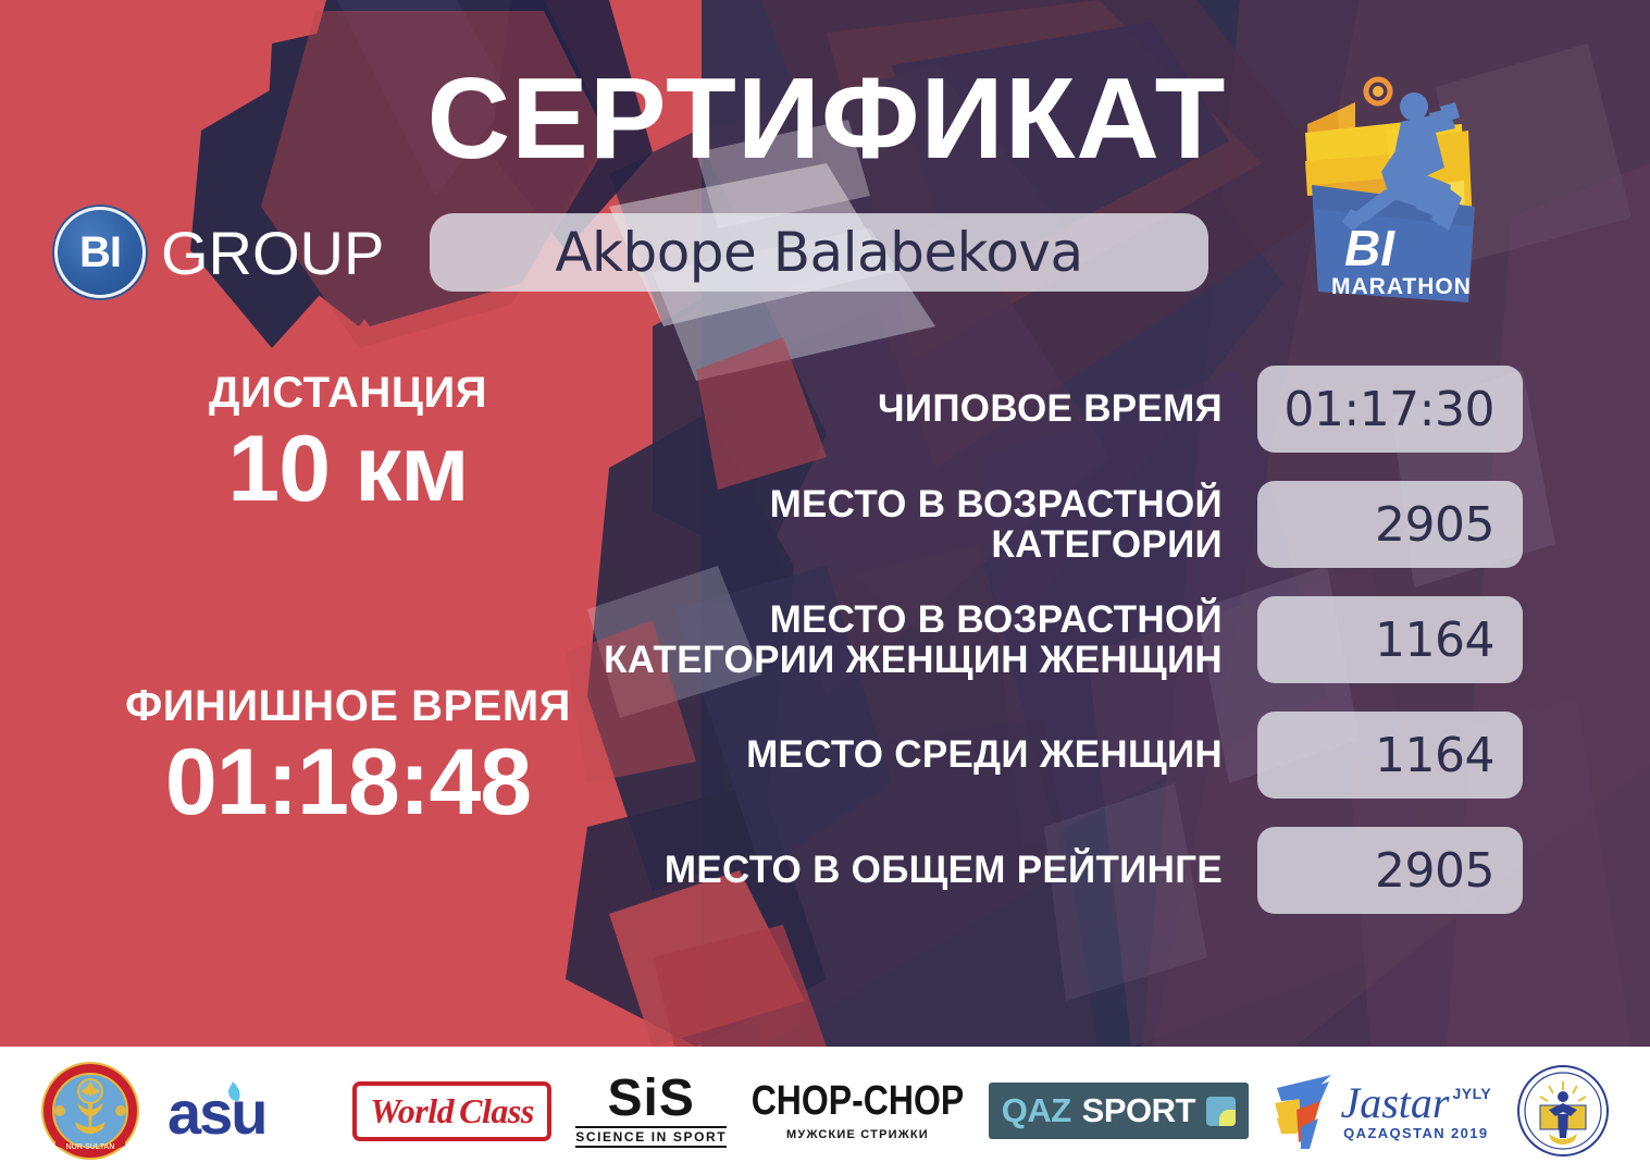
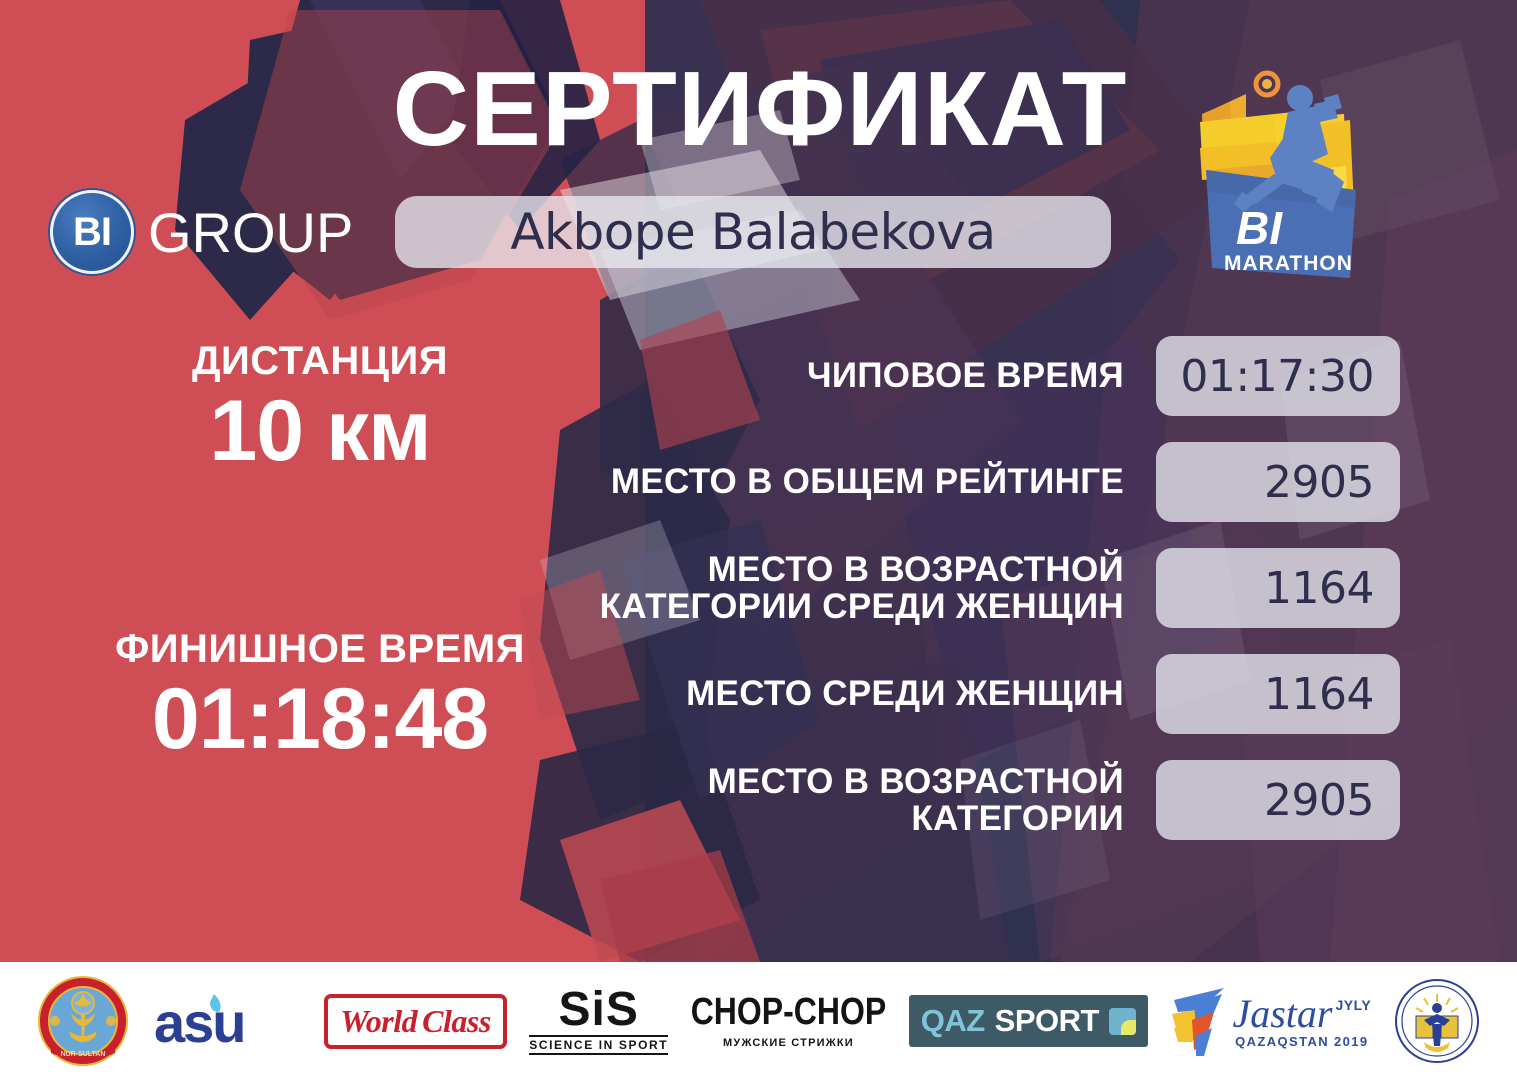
  СЕРТИФИКАТ
  BI
  GROUP
  Akbope Balabekova
  BI
  MARATHON
  ДИСТАНЦИЯ
  10 км
  ФИНИШНОЕ ВРЕМЯ
  01:18:48
  ЧИПОВОЕ ВРЕМЯ
  01:17:30
- МЕСТО В ВОЗРАСТНОЙ КАТЕГОРИИ
+ МЕСТО В ОБЩЕМ РЕЙТИНГЕ
  2905
- МЕСТО В ВОЗРАСТНОЙ КАТЕГОРИИ ЖЕНЩИН ЖЕНЩИН
+ МЕСТО В ВОЗРАСТНОЙ КАТЕГОРИИ СРЕДИ ЖЕНЩИН
  1164
  МЕСТО СРЕДИ ЖЕНЩИН
  1164
- МЕСТО В ОБЩЕМ РЕЙТИНГЕ
+ МЕСТО В ВОЗРАСТНОЙ КАТЕГОРИИ
  2905
  asu
  World
  Class
  SiS
  SCIENCE IN SPORT
  CHOP-CHOP
  МУЖСКИЕ СТРИЖКИ
  QAZ
  SPORT
  Jastar
  JYLY
  QAZAQSTAN 2019
